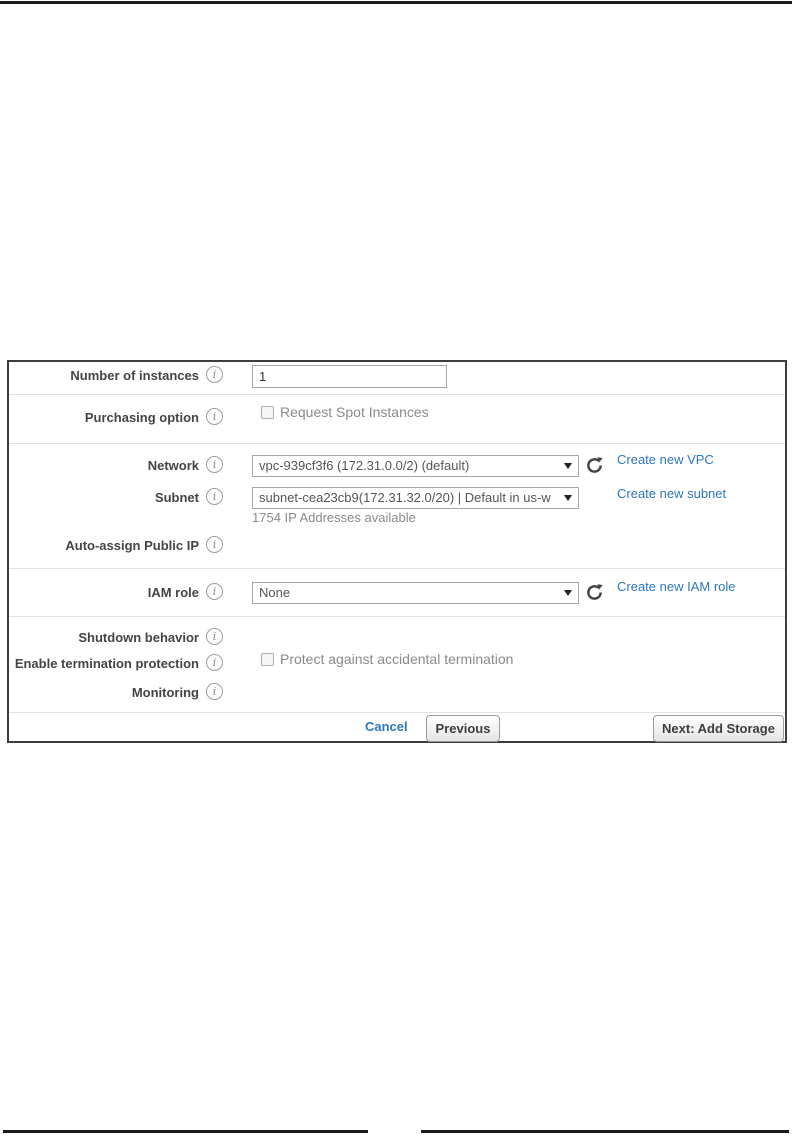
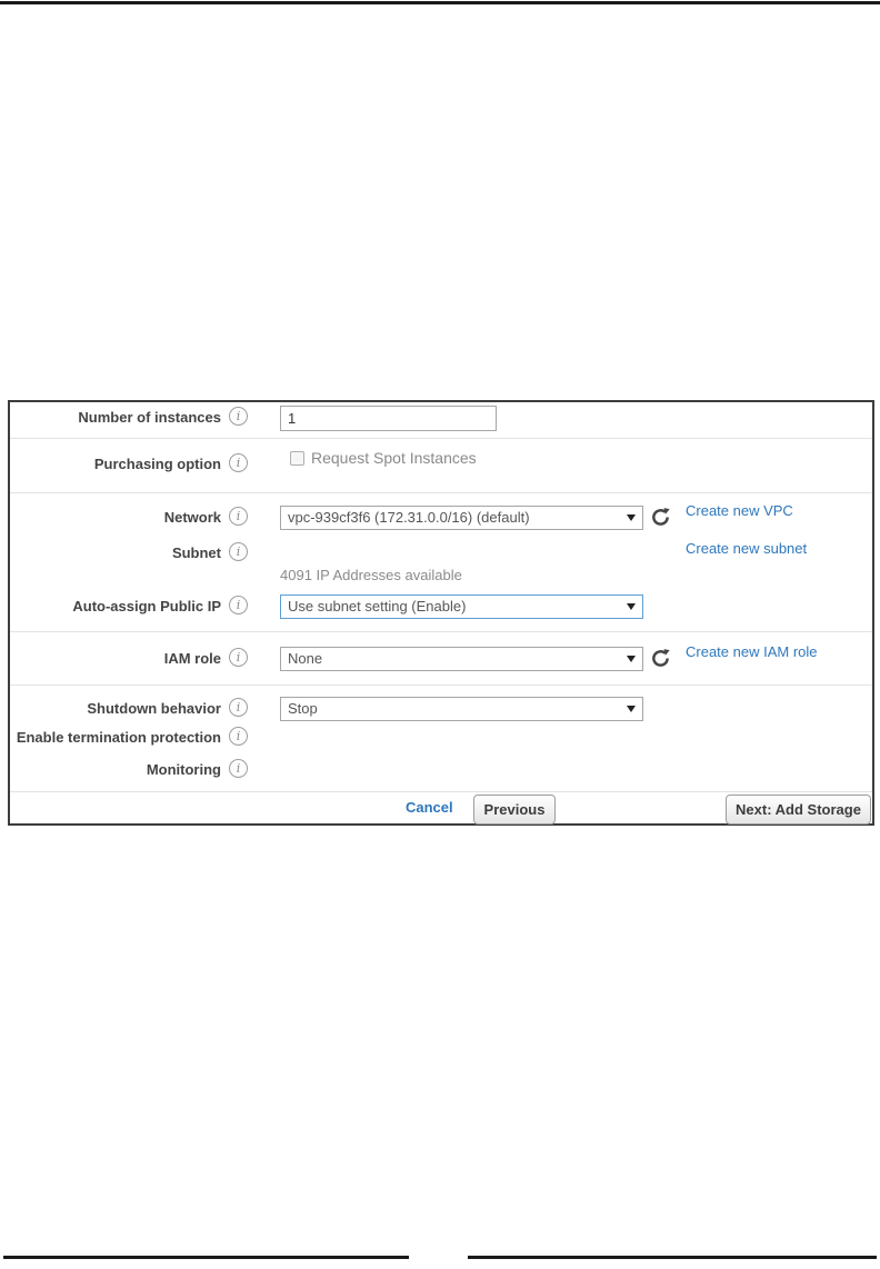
  Number of instances
  i
  1
  Purchasing option
  i
  Request Spot Instances
  Network
  i
- vpc-939cf3f6 (172.31.0.0/2) (default)
+ vpc-939cf3f6 (172.31.0.0/16) (default)
  Create new VPC
  Subnet
  i
- subnet-cea23cb9(172.31.32.0/20) | Default in us-w
  Create new subnet
- 1754 IP Addresses available
+ 4091 IP Addresses available
  Auto-assign Public IP
  i
+ Use subnet setting (Enable)
  IAM role
  i
  None
  Create new IAM role
  Shutdown behavior
  i
+ Stop
  Enable termination protection
  i
- Protect against accidental termination
  Monitoring
  i
  Cancel
  Previous
  Next: Add Storage
